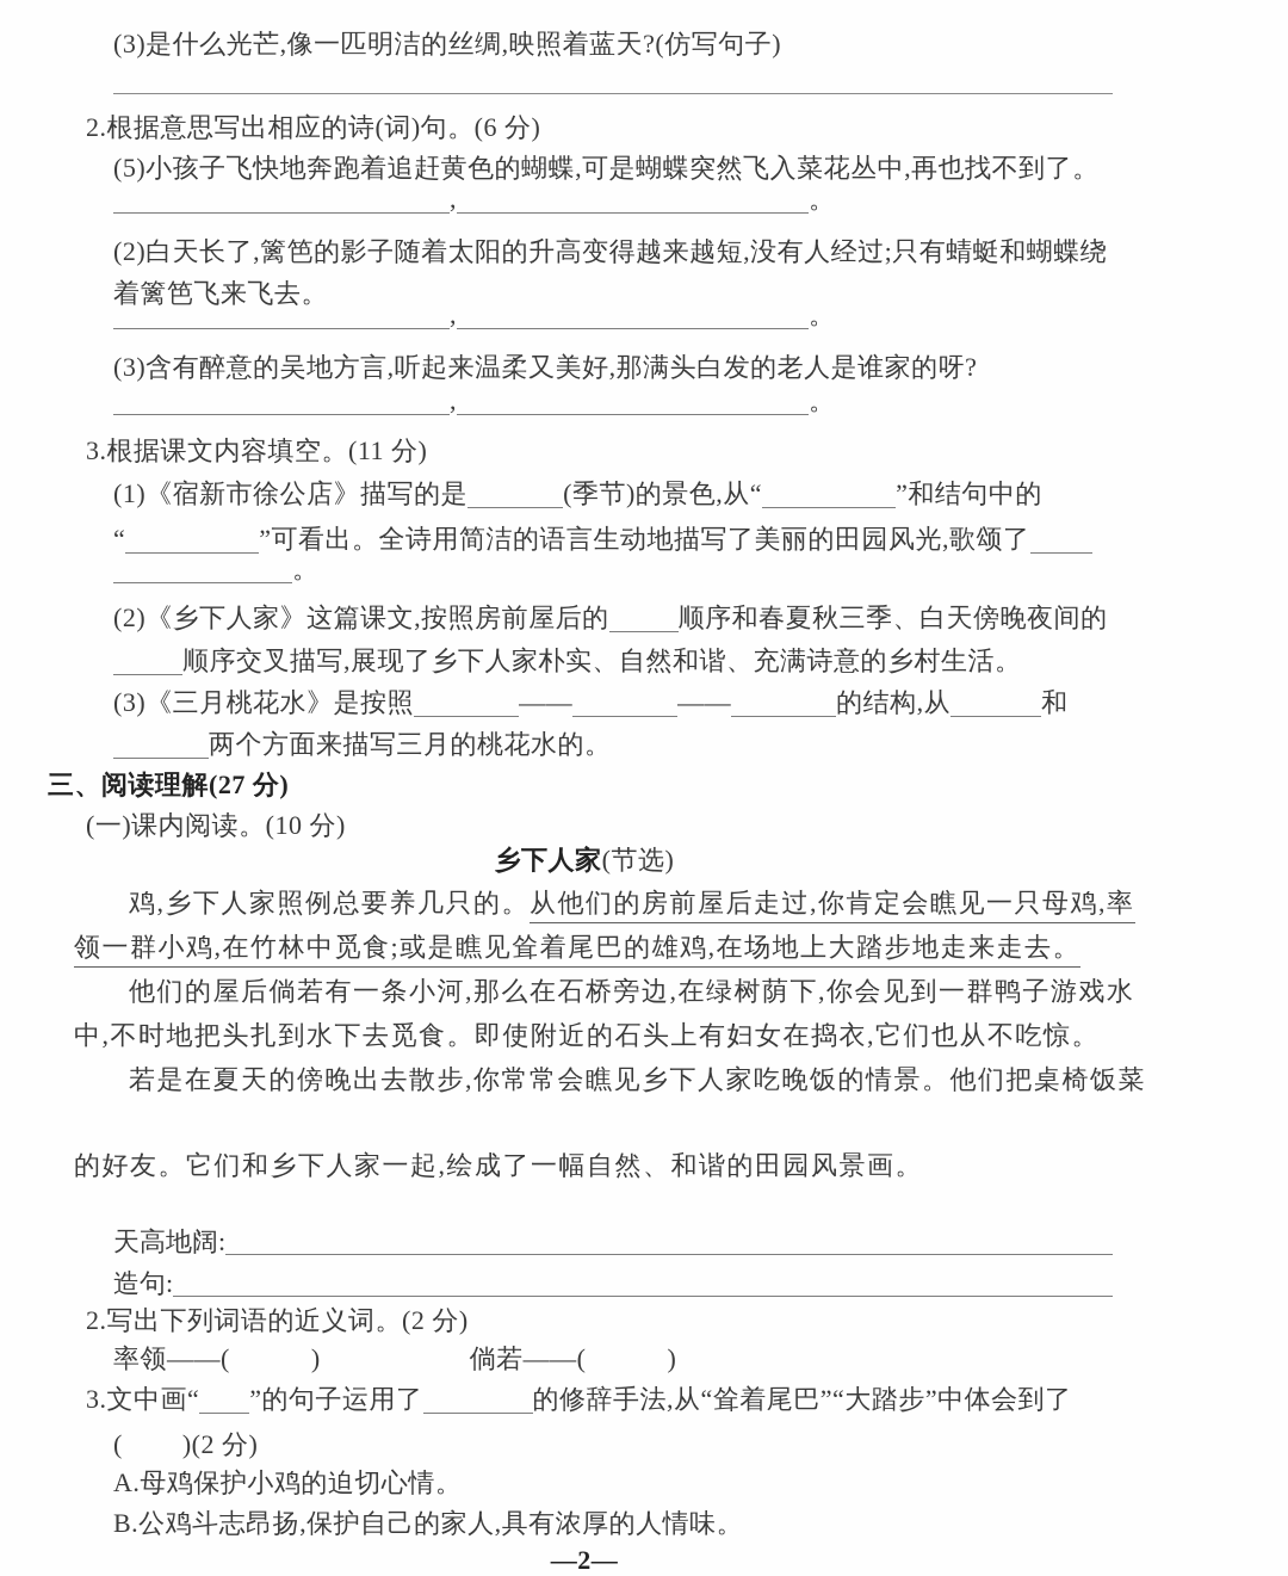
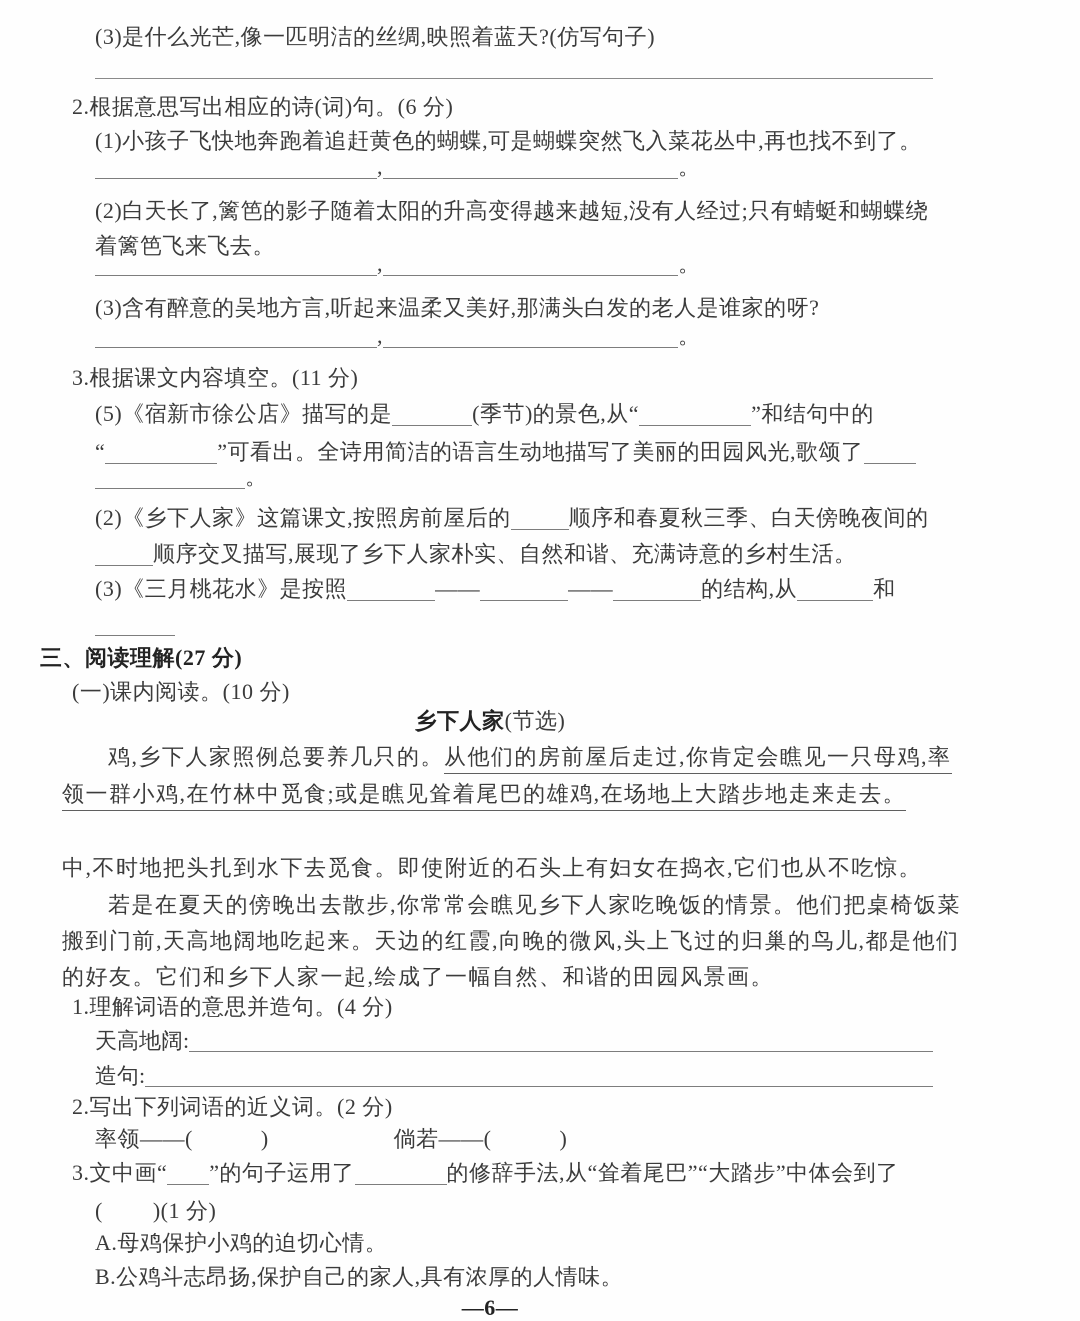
  (3)是什么光芒,像一匹明洁的丝绸,映照着蓝天?(仿写句子)
  2.根据意思写出相应的诗(词)句。(6 分)
- (5)小孩子飞快地奔跑着追赶黄色的蝴蝶,可是蝴蝶突然飞入菜花丛中,再也找不到了。
+ (1)小孩子飞快地奔跑着追赶黄色的蝴蝶,可是蝴蝶突然飞入菜花丛中,再也找不到了。
  , 。
  (2)白天长了,篱笆的影子随着太阳的升高变得越来越短,没有人经过;只有蜻蜓和蝴蝶绕
  着篱笆飞来飞去。
  , 。
  (3)含有醉意的吴地方言,听起来温柔又美好,那满头白发的老人是谁家的呀?
  , 。
  3.根据课文内容填空。(11 分)
- (1)《宿新市徐公店》描写的是 (季节)的景色,从“ ”和结句中的
+ (5)《宿新市徐公店》描写的是 (季节)的景色,从“ ”和结句中的
  “ ”可看出。全诗用简洁的语言生动地描写了美丽的田园风光,歌颂了
  。
  (2)《乡下人家》这篇课文,按照房前屋后的 顺序和春夏秋三季、白天傍晚夜间的
  顺序交叉描写,展现了乡下人家朴实、自然和谐、充满诗意的乡村生活。
  (3)《三月桃花水》是按照 —— —— 的结构,从 和
- 两个方面来描写三月的桃花水的。
  三、阅读理解(27 分)
  (一)课内阅读。(10 分)
  乡下人家(节选)
  鸡,乡下人家照例总要养几只的。从他们的房前屋后走过,你肯定会瞧见一只母鸡,率
  领一群小鸡,在竹林中觅食;或是瞧见耸着尾巴的雄鸡,在场地上大踏步地走来走去。
- 他们的屋后倘若有一条小河,那么在石桥旁边,在绿树荫下,你会见到一群鸭子游戏水
  中,不时地把头扎到水下去觅食。即使附近的石头上有妇女在捣衣,它们也从不吃惊。
  若是在夏天的傍晚出去散步,你常常会瞧见乡下人家吃晚饭的情景。他们把桌椅饭菜
+ 搬到门前,天高地阔地吃起来。天边的红霞,向晚的微风,头上飞过的归巢的鸟儿,都是他们
  的好友。它们和乡下人家一起,绘成了一幅自然、和谐的田园风景画。
+ 1.理解词语的意思并造句。(4 分)
  天高地阔:
  造句:
  2.写出下列词语的近义词。(2 分)
  率领——( ) 倘若——( )
  3.文中画“ ”的句子运用了 的修辞手法,从“耸着尾巴”“大踏步”中体会到了
- ( )(2 分)
+ ( )(1 分)
  A.母鸡保护小鸡的迫切心情。
  B.公鸡斗志昂扬,保护自己的家人,具有浓厚的人情味。
- —2—
+ —6—
